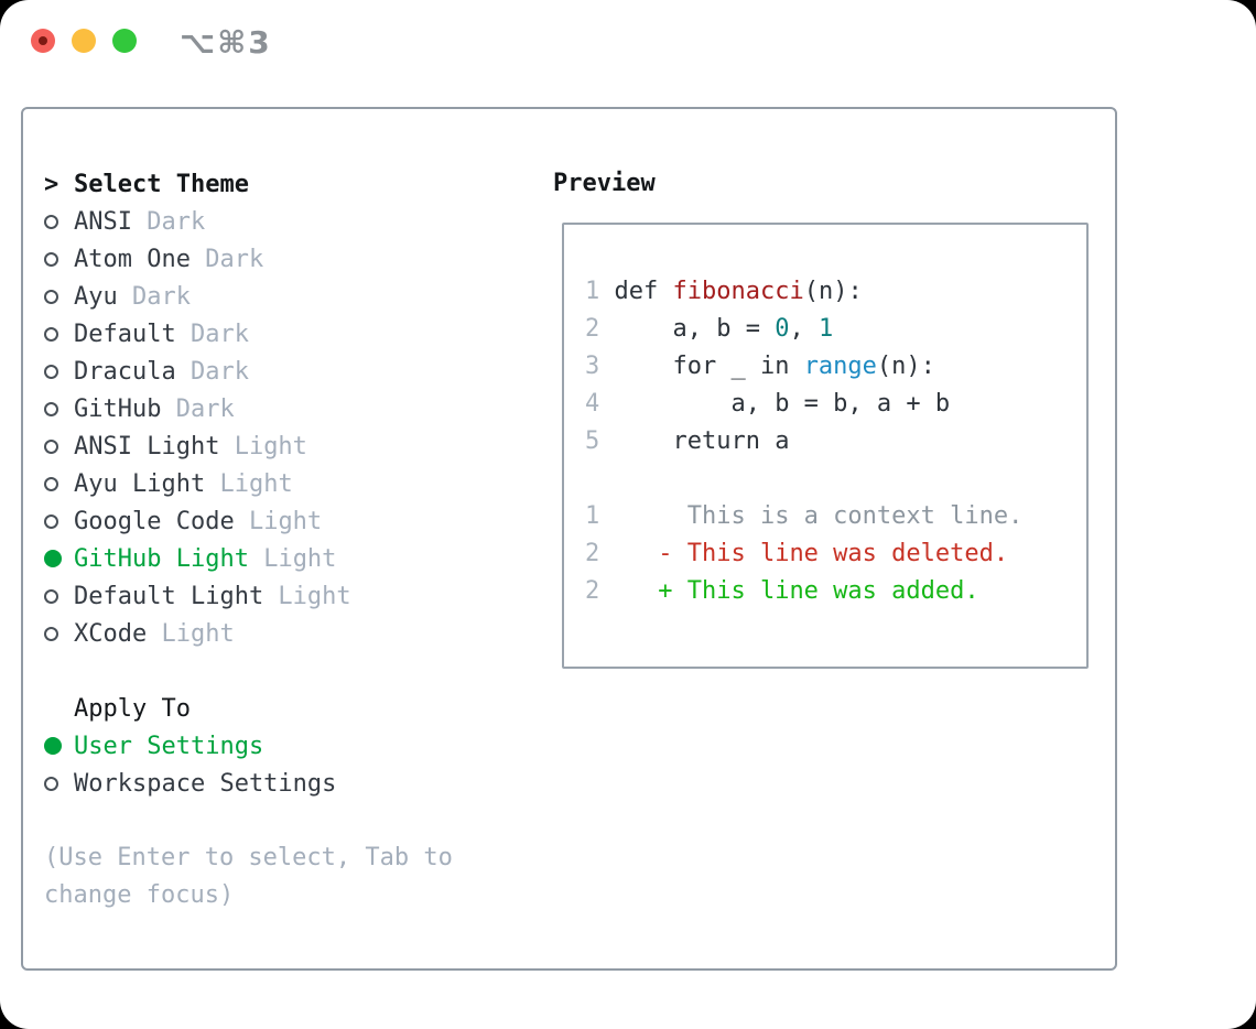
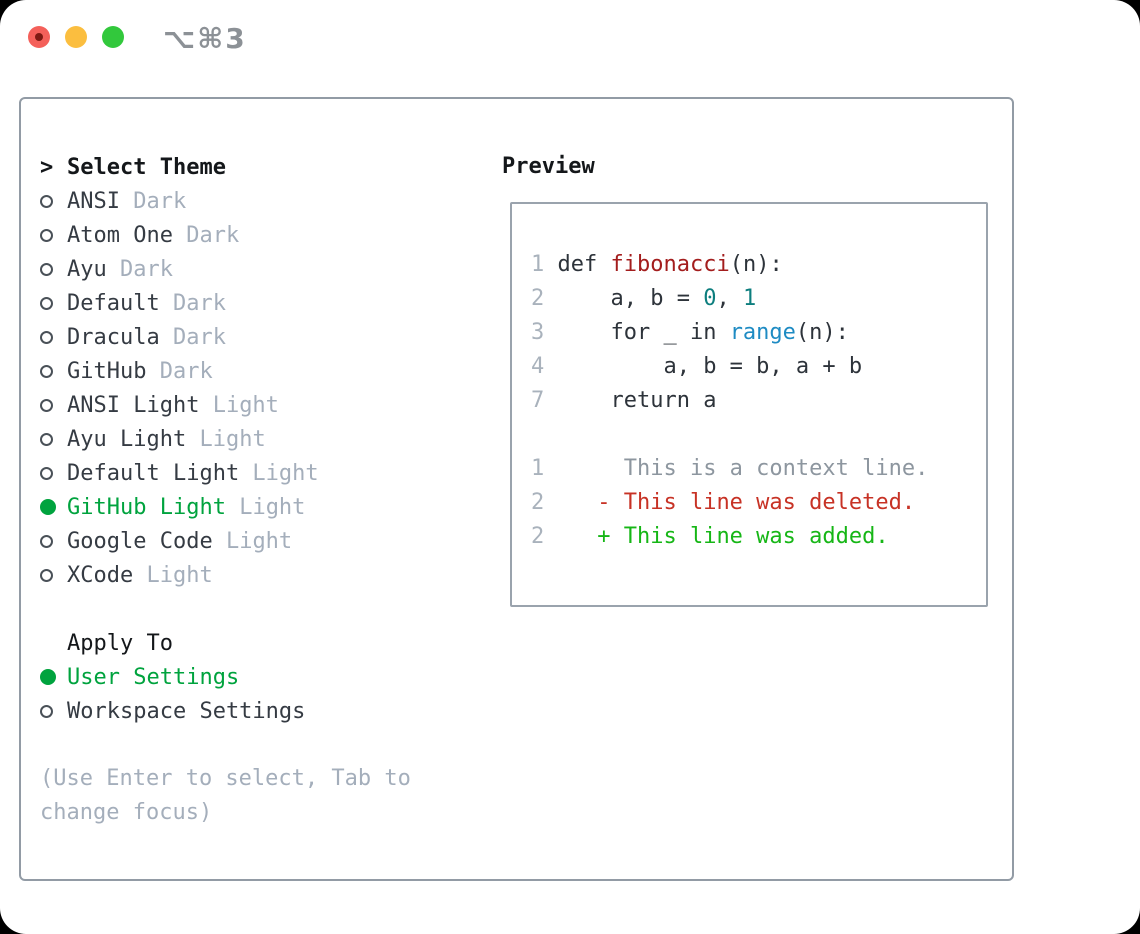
  ⌥⌘3
  >
  Select Theme
  ANSI
  Dark
  Atom One
  Dark
  Ayu
  Dark
  Default
  Dark
  Dracula
  Dark
  GitHub
  Dark
  ANSI Light
  Light
  Ayu Light
  Light
- Google Code
+ Default Light
  Light
  GitHub Light
  Light
- Default Light
+ Google Code
  Light
  XCode
  Light
  Apply To
  User Settings
  Workspace Settings
  (Use Enter to select, Tab to change focus)
  Preview
  1 def fibonacci(n):
  2 a, b = 0, 1
  3 for _ in range(n):
  4 a, b = b, a + b
- 5 return a
+ 7 return a
  1 This is a context line.
  2 - This line was deleted.
  2 + This line was added.
